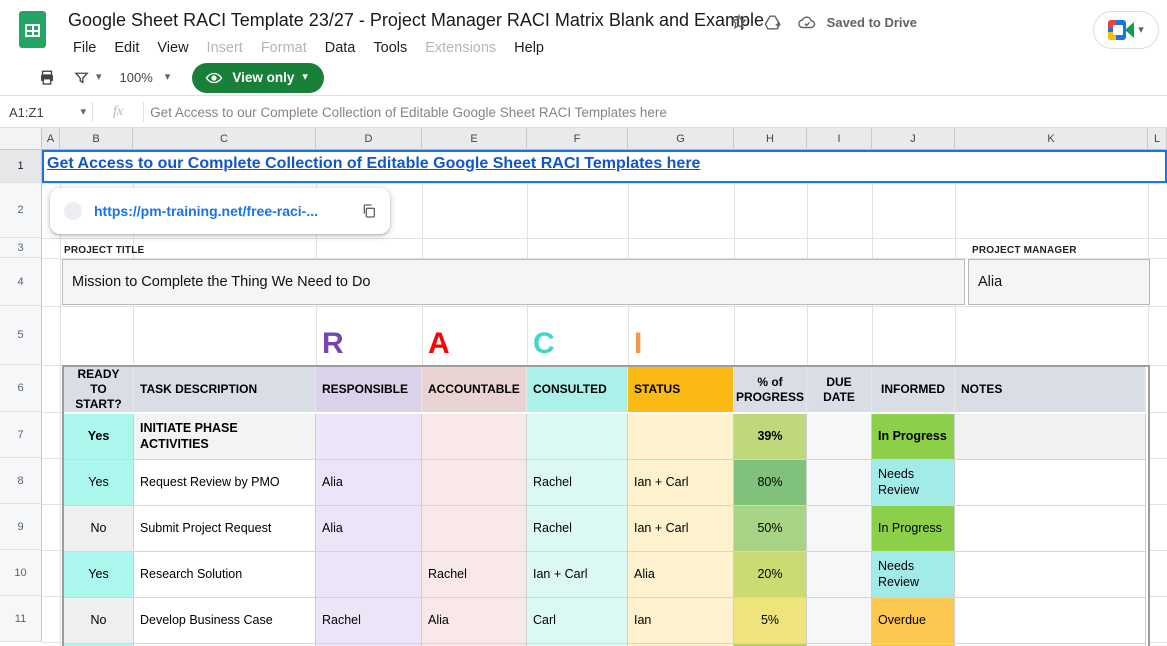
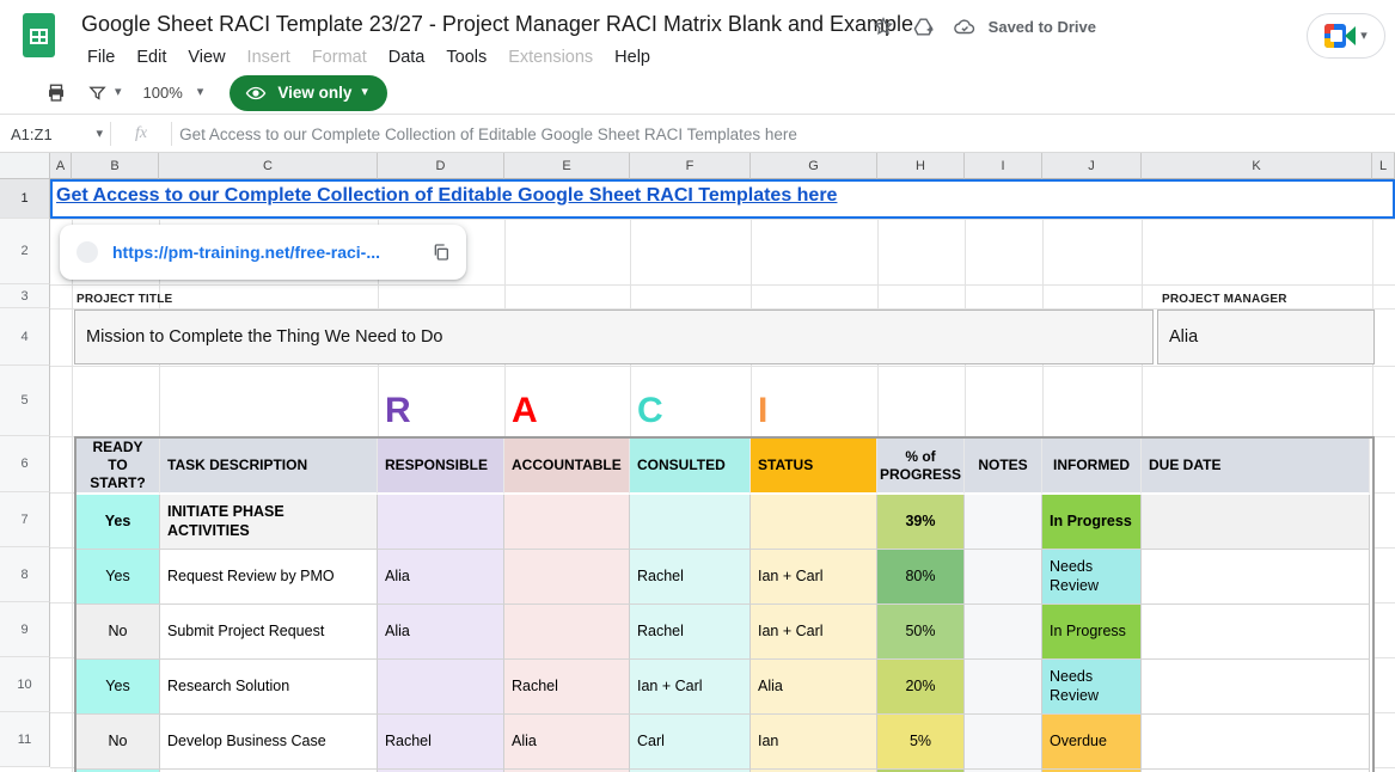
  Google Sheet RACI Template 23/27 - Project Manager RACI Matrix Blank and Exale
  File
  Edit
  View
  Insert
  Format
  Data
  Tools
  Extensions
  Help
  Saved to Drive
  ▾
  ▾
  100%
  ▾
  View only
  ▾
  A1:Z1
  ▾
  fx
  Get Access to our Complete Collection of Editable Google Sheet RACI Templates here
  A
  B
  C
  D
  E
  F
  G
  H
  I
  J
  K
  L
  1
  2
  3
  4
  5
  6
  7
  8
  9
  10
  11
  Get Access to our Complete Collection of Editable Google Sheet RACI Templates here
  https://pm-training.net/free-raci-...
  PROJECT TITLE
  PROJECT MANAGER
  Mission to Complete the Thing We Need to Do
  Alia
  R
  A
  C
  I
  READY TO START?
  TASK DESCRIPTION
  RESPONSIBLE
  ACCOUNTABLE
  CONSULTED
  STATUS
  % of PROGRESS
- DUE DATE
+ NOTES
  INFORMED
- NOTES
+ DUE DATE
  Yes
  INITIATE PHASE ACTIVITIES
  39%
  In Progress
  Yes
  Request Review by PMO
  Alia
  Rachel
  Ian + Carl
  80%
  Needs Review
  No
  Submit Project Request
  Alia
  Rachel
  Ian + Carl
  50%
  In Progress
  Yes
  Research Solution
  Rachel
  Ian + Carl
  Alia
  20%
  Needs Review
  No
  Develop Business Case
  Rachel
  Alia
  Carl
  Ian
  5%
  Overdue
